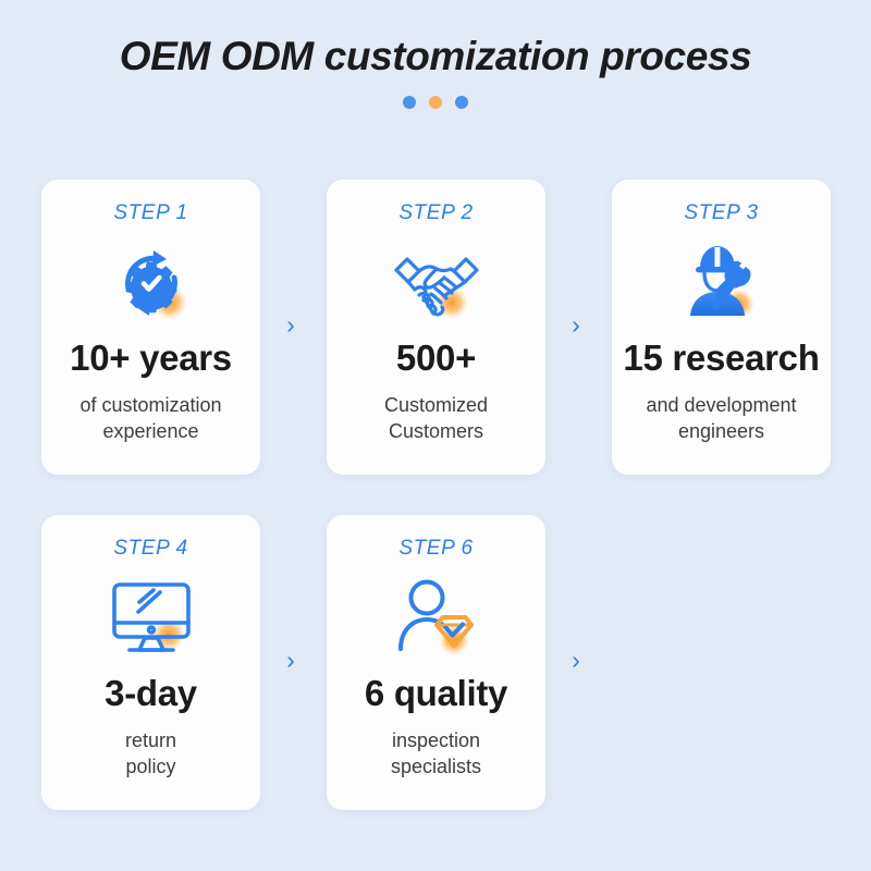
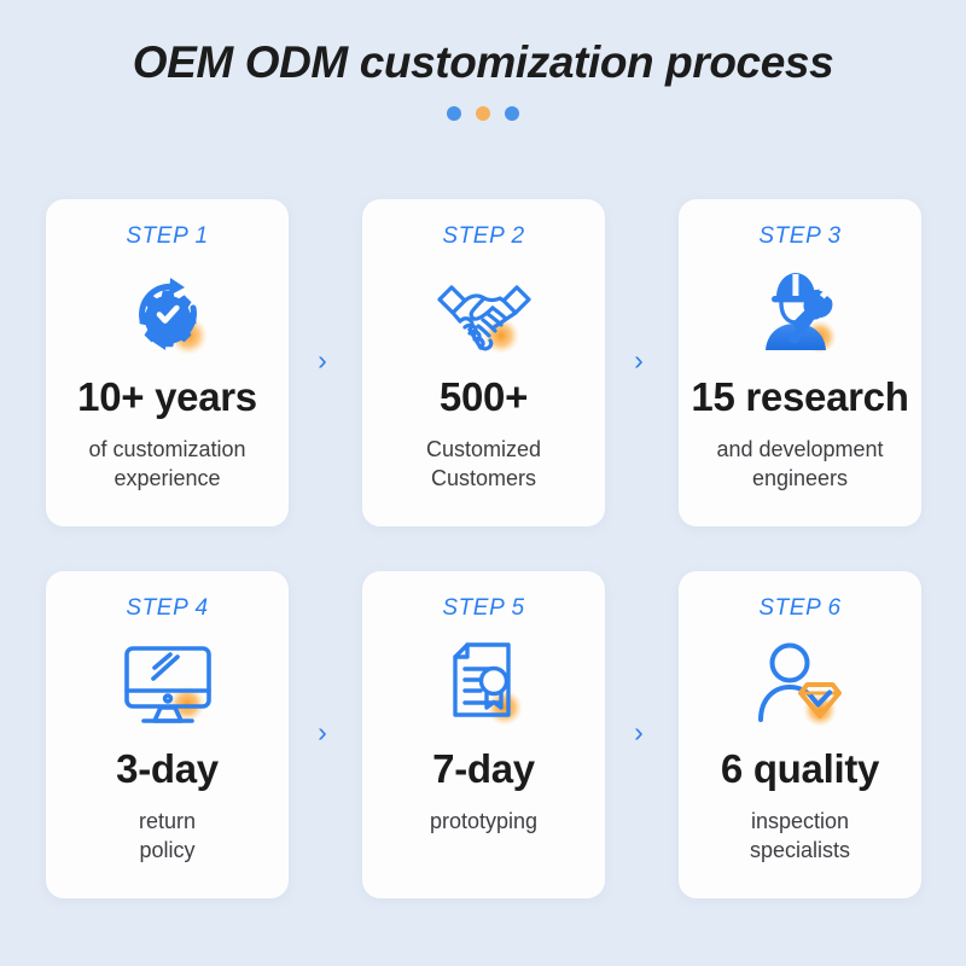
  OEM ODM customization process
  STEP 1
  10+ years
  of customization
  experience
  STEP 2
  500+
  Customized
  Customers
  STEP 3
  15 research
  and development
  engineers
  STEP 4
  3-day
  return
  policy
+ STEP 5
+ 7-day
+ prototyping
  STEP 6
  6 quality
  inspection
  specialists
  ›
  ›
  ›
  ›
